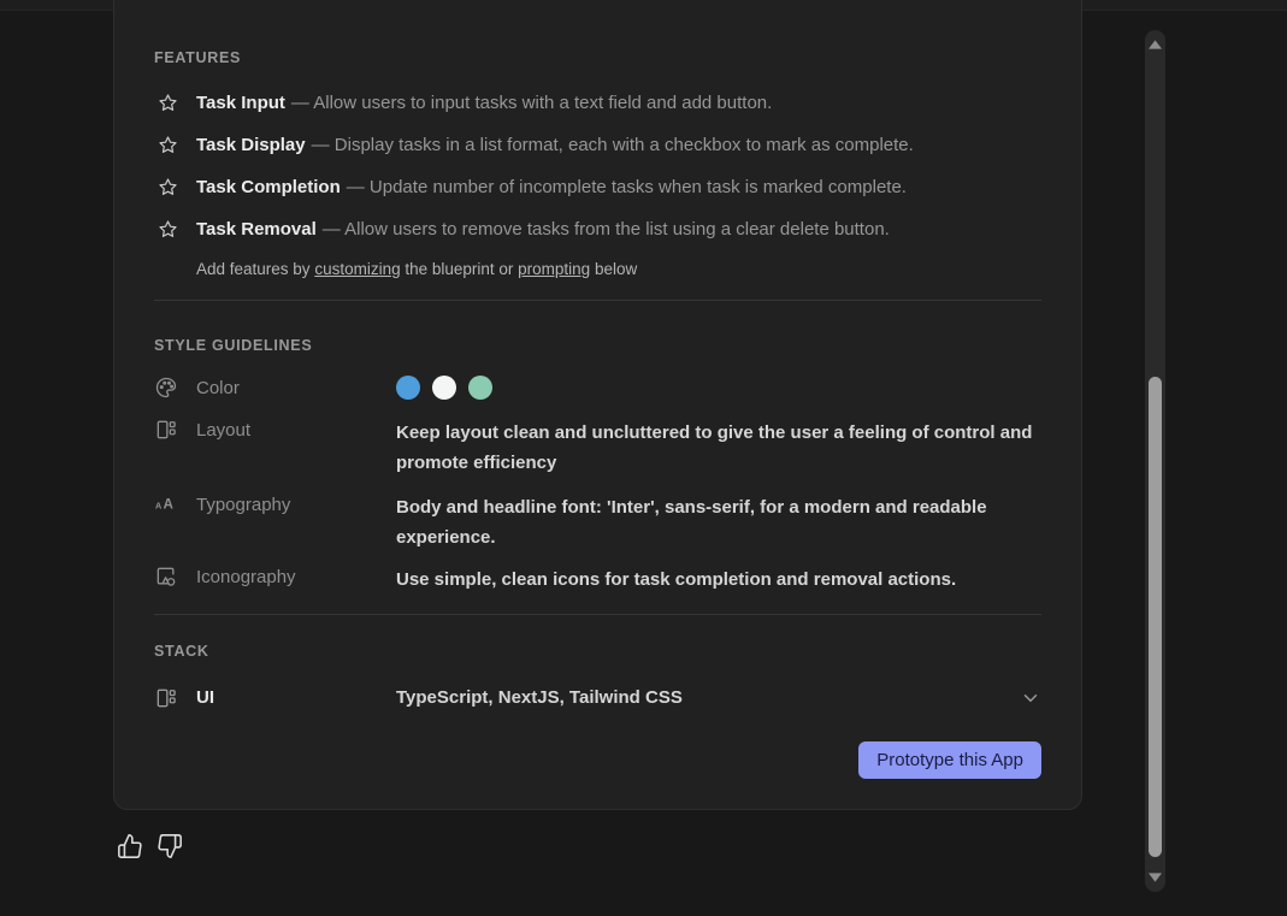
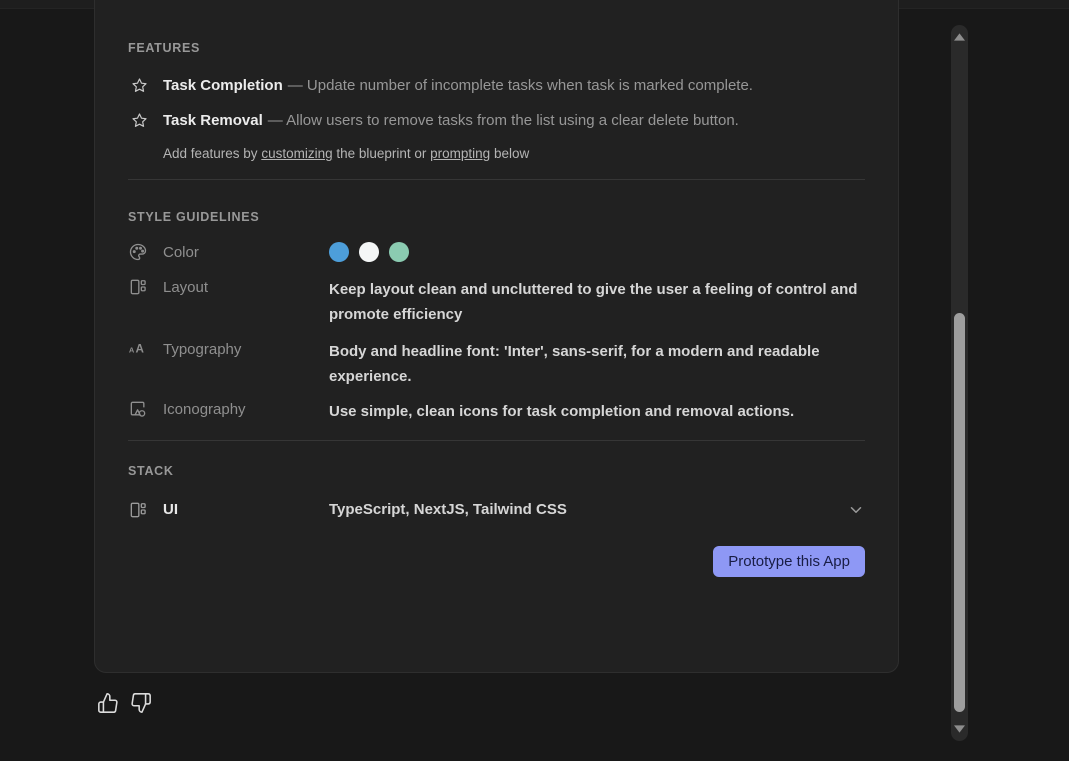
  FEATURES
- Task Input — Allow users to input tasks with a text field and add button.
- Task Display — Display tasks in a list format, each with a checkbox to mark as complete.
  Task Completion — Update number of incomplete tasks when task is marked complete.
  Task Removal — Allow users to remove tasks from the list using a clear delete button.
  Add features by customizing the blueprint or prompting below
  STYLE GUIDELINES
  Color
  Layout
  Keep layout clean and uncluttered to give the user a feeling of control and promote efficiency
  A
  A
  Typography
  Body and headline font: 'Inter', sans-serif, for a modern and readable experience.
  Iconography
  Use simple, clean icons for task completion and removal actions.
  STACK
  UI
  TypeScript, NextJS, Tailwind CSS
  Prototype this App
